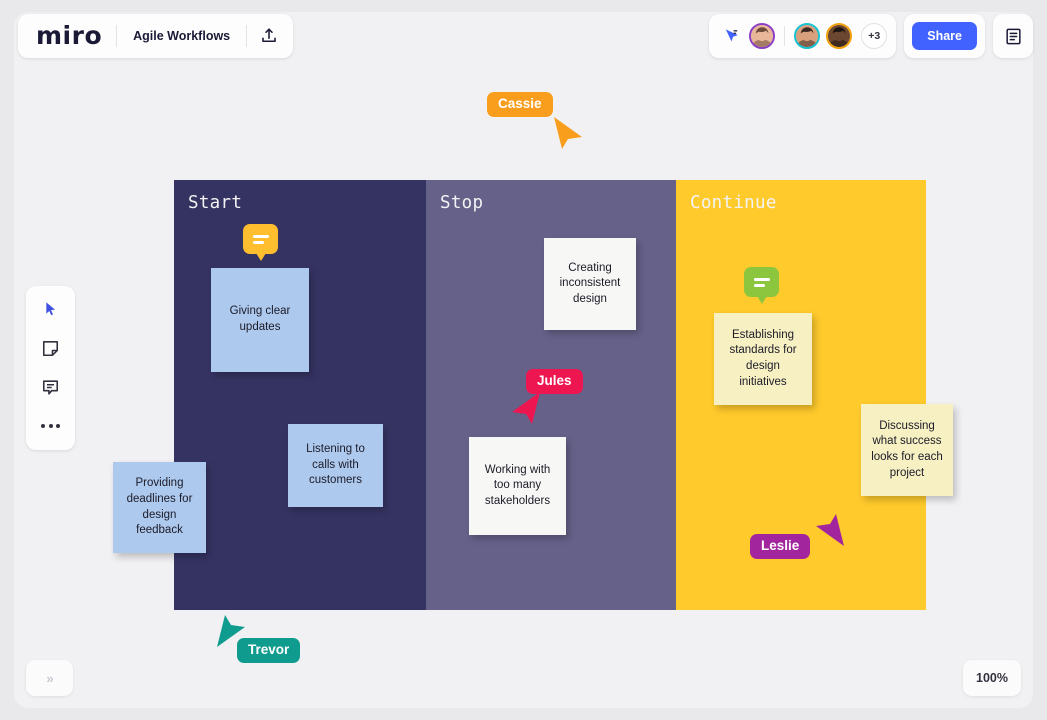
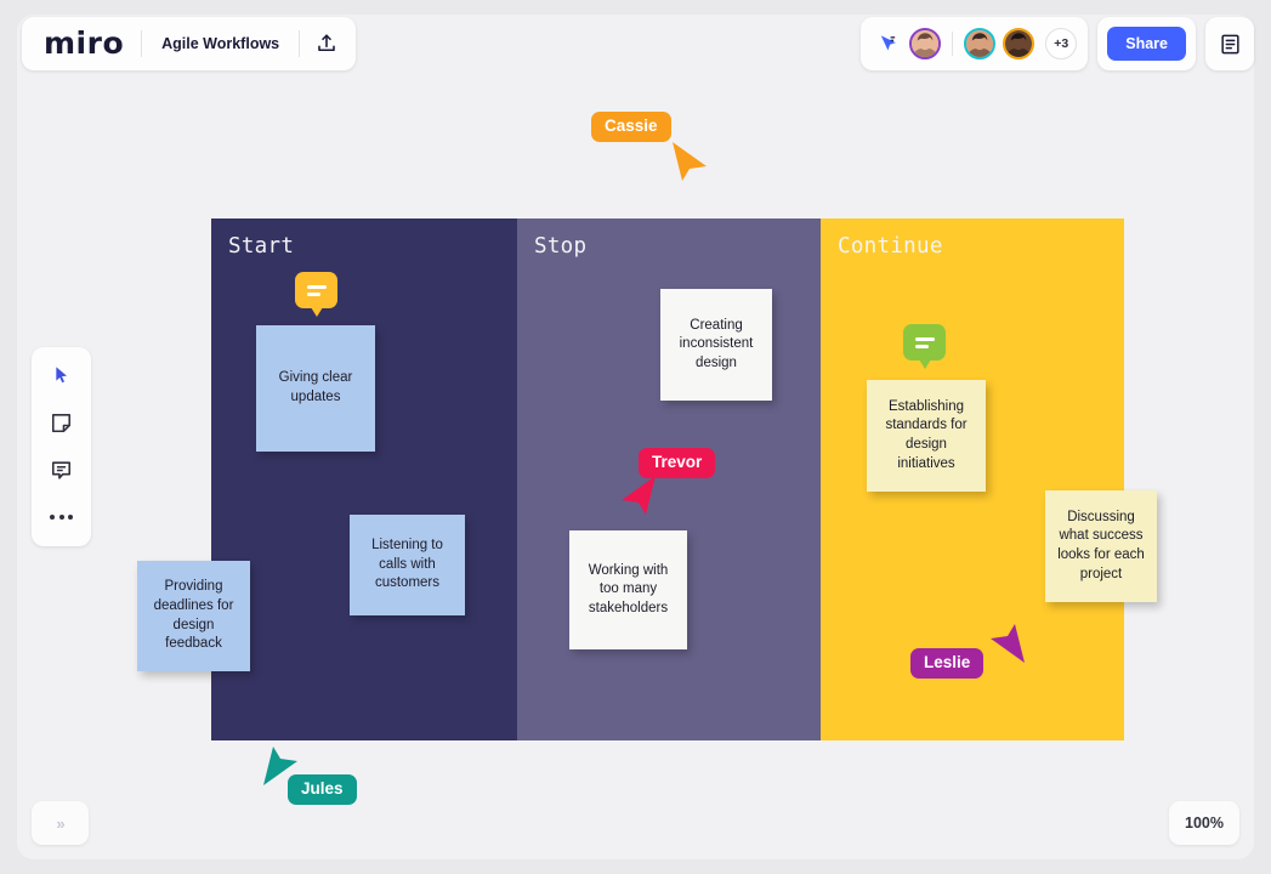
  Start
  Stop
  Continue
  Giving clear updates
  Providing deadlines for design feedback
  Listening to calls with customers
  Creating inconsistent design
  Working with too many stakeholders
  Establishing standards for design initiatives
  Discussing what success looks for each project
  Cassie
- Jules
+ Trevor
  Leslie
- Trevor
+ Jules
  miro
  Agile Workflows
  +3
  Share
  »
  100%
